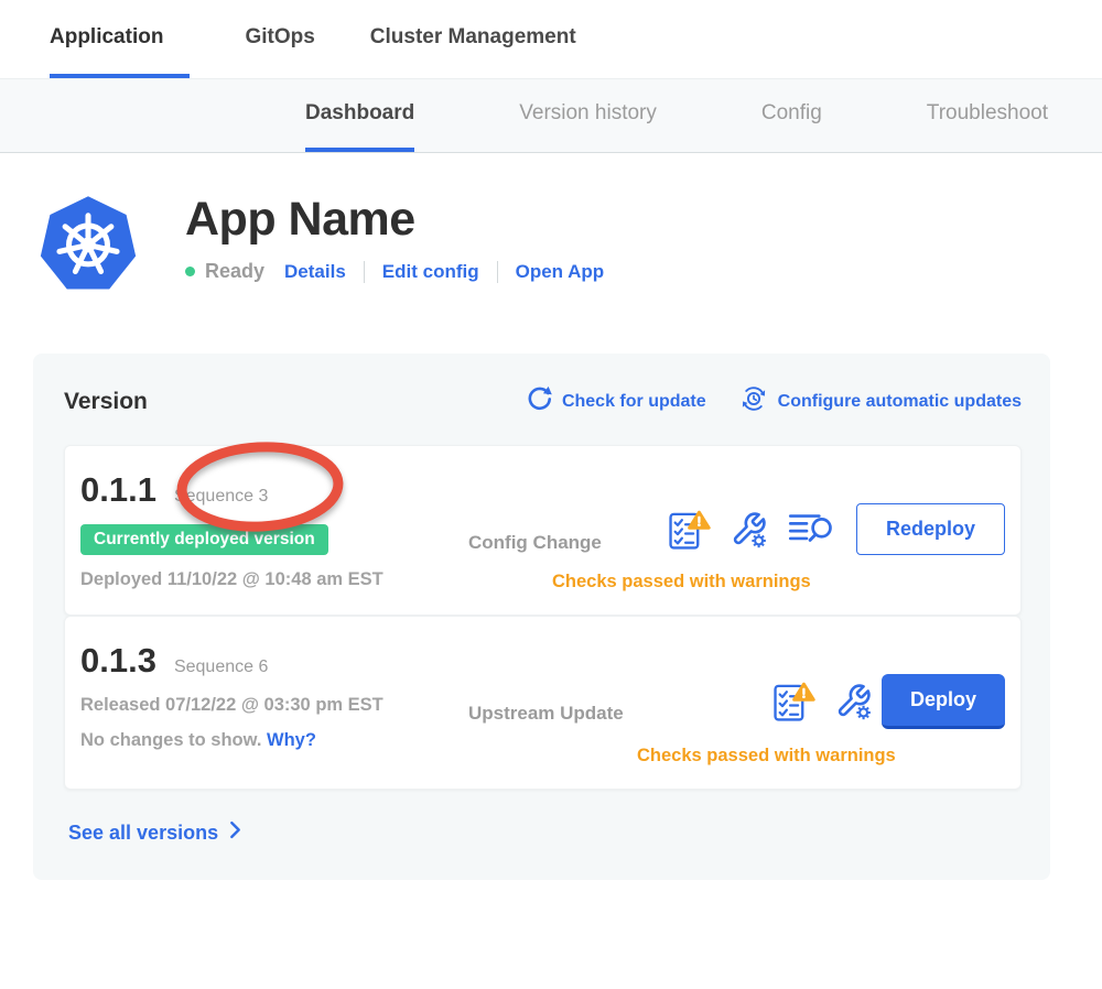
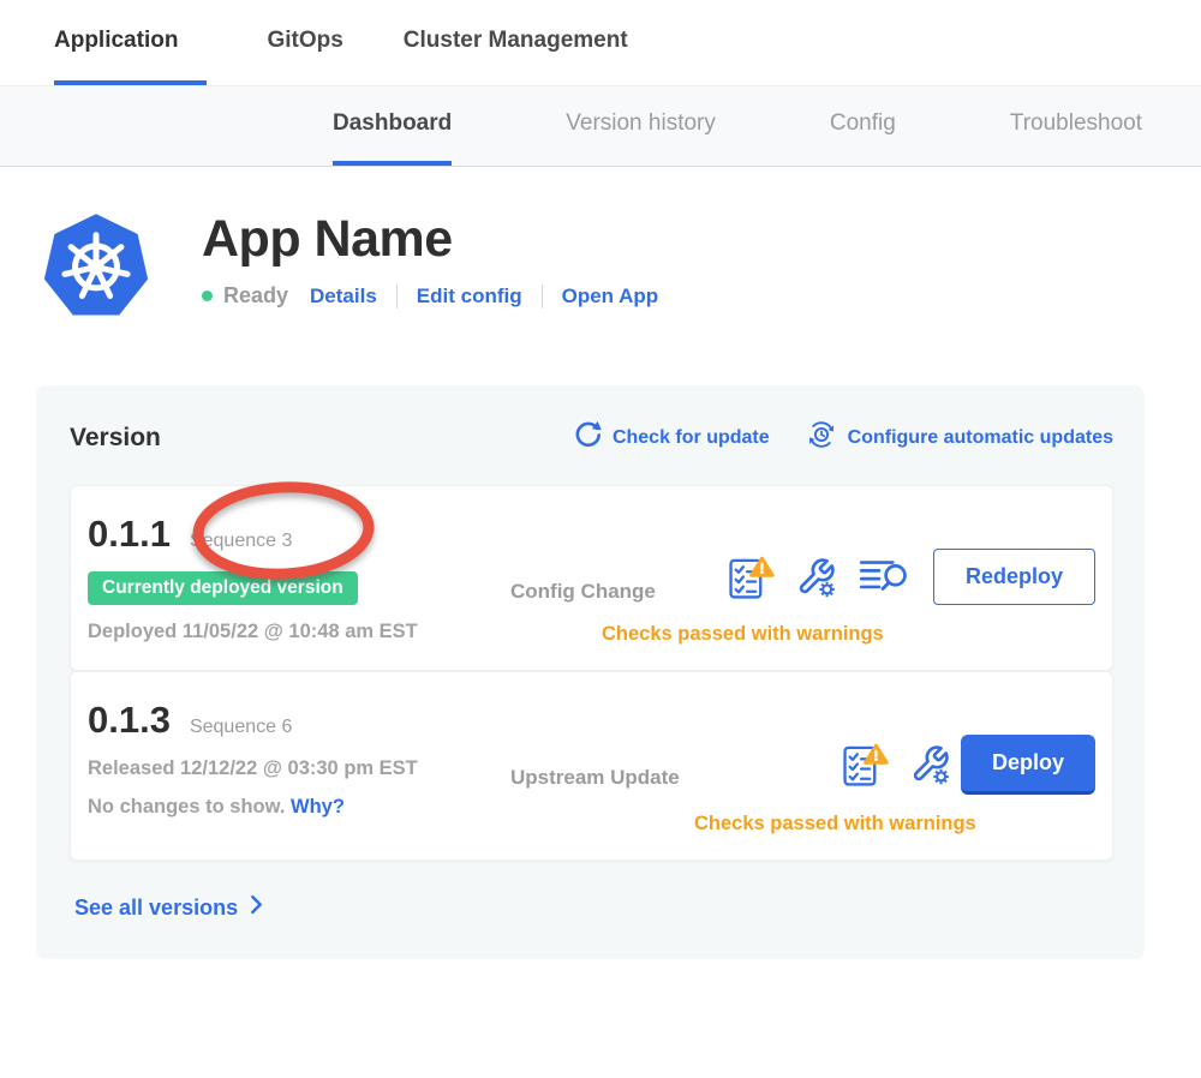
  Application
  GitOps
  Cluster Management
  Dashboard
  Version history
  Config
  Troubleshoot
  App Name
  Ready
  Details
  Edit config
  Open App
  Version
  Check for update
  Configure automatic updates
  0.1.1
  equence 3
  Currently deployed version
- Deployed 11/10/22 @ 10:48 am EST
+ Deployed 11/05/22 @ 10:48 am EST
  Config Change
  Redeploy
  Checks passed with warnings
  0.1.3
  Sequence 6
- Released 07/12/22 @ 03:30 pm EST
+ Released 12/12/22 @ 03:30 pm EST
  No changes to show. Why?
  Upstream Update
  Deploy
  Checks passed with warnings
  See all versions
